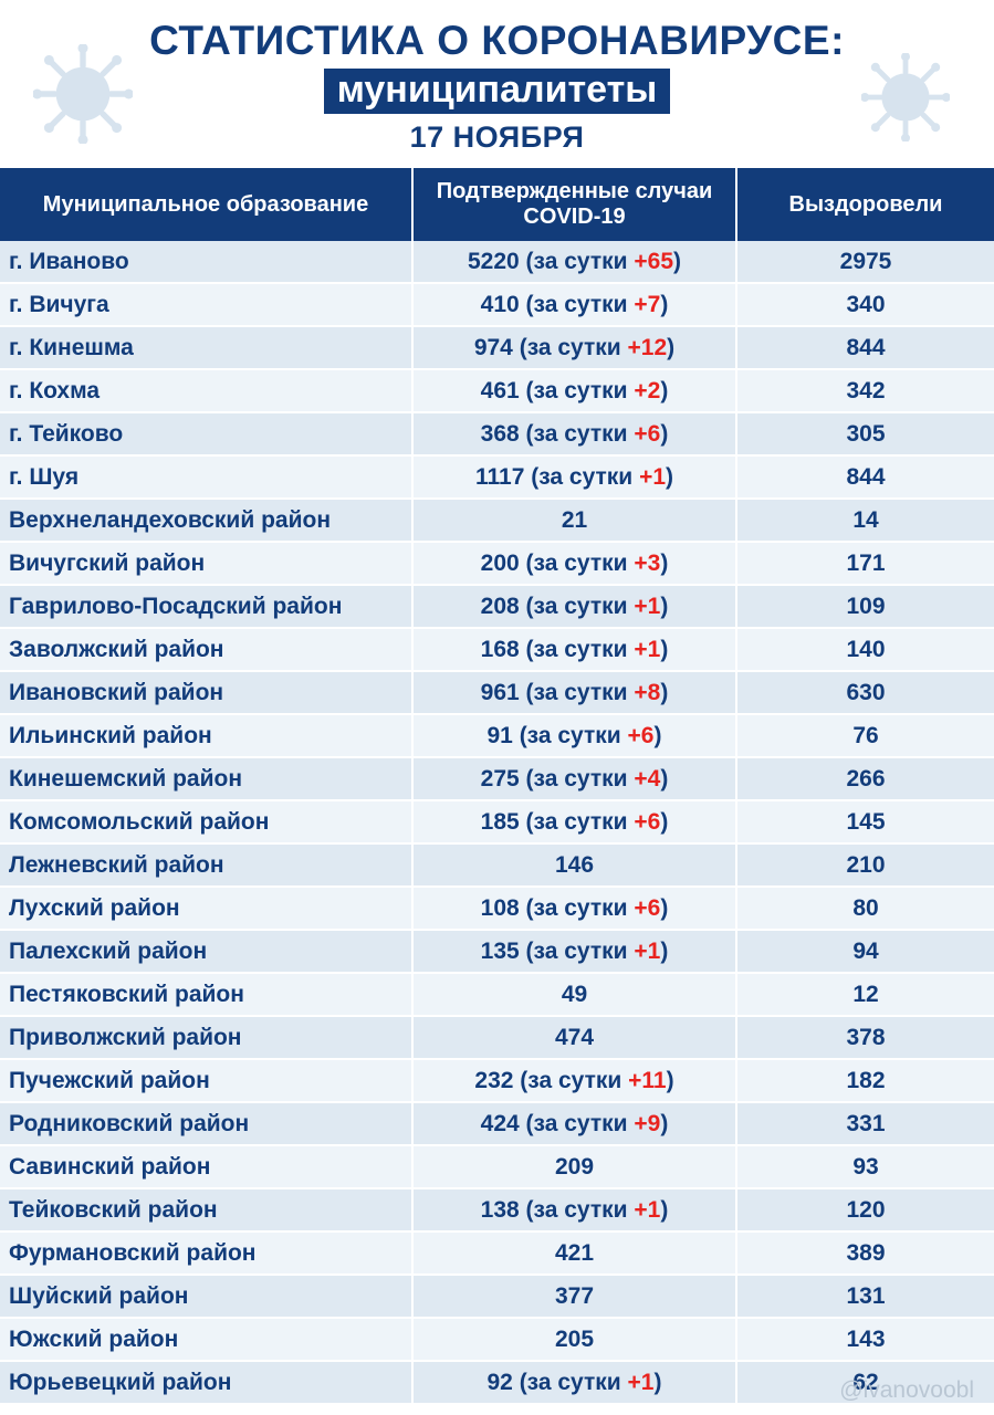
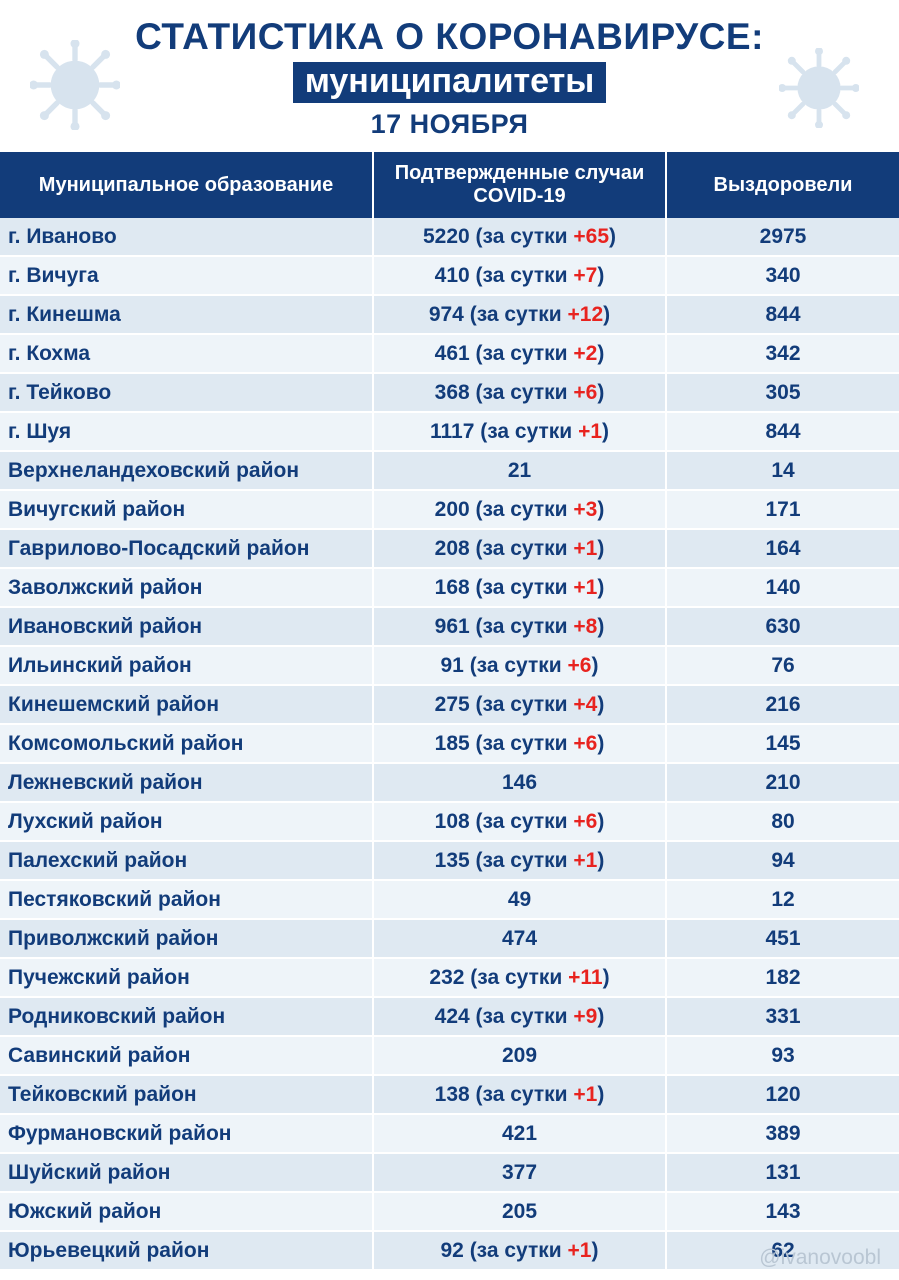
  СТАТИСТИКА О КОРОНАВИРУСЕ:
  муниципалитеты
  17 НОЯБРЯ
  Муниципальное образование	Подтвержденные случаи COVID-19	Выздоровели
  г. Иваново	5220 (за сутки +65)	2975
  г. Вичуга	410 (за сутки +7)	340
  г. Кинешма	974 (за сутки +12)	844
  г. Кохма	461 (за сутки +2)	342
  г. Тейково	368 (за сутки +6)	305
  г. Шуя	1117 (за сутки +1)	844
  Верхнеландеховский район	21	14
  Вичугский район	200 (за сутки +3)	171
- Гаврилово-Посадский район	208 (за сутки +1)	109
+ Гаврилово-Посадский район	208 (за сутки +1)	164
  Заволжский район	168 (за сутки +1)	140
  Ивановский район	961 (за сутки +8)	630
  Ильинский район	91 (за сутки +6)	76
- Кинешемский район	275 (за сутки +4)	266
+ Кинешемский район	275 (за сутки +4)	216
  Комсомольский район	185 (за сутки +6)	145
  Лежневский район	146	210
  Лухский район	108 (за сутки +6)	80
  Палехский район	135 (за сутки +1)	94
  Пестяковский район	49	12
- Приволжский район	474	378
+ Приволжский район	474	451
  Пучежский район	232 (за сутки +11)	182
  Родниковский район	424 (за сутки +9)	331
  Савинский район	209	93
  Тейковский район	138 (за сутки +1)	120
  Фурмановский район	421	389
  Шуйский район	377	131
  Южский район	205	143
  Юрьевецкий район	92 (за сутки +1)	62
  @ivanovoobl
